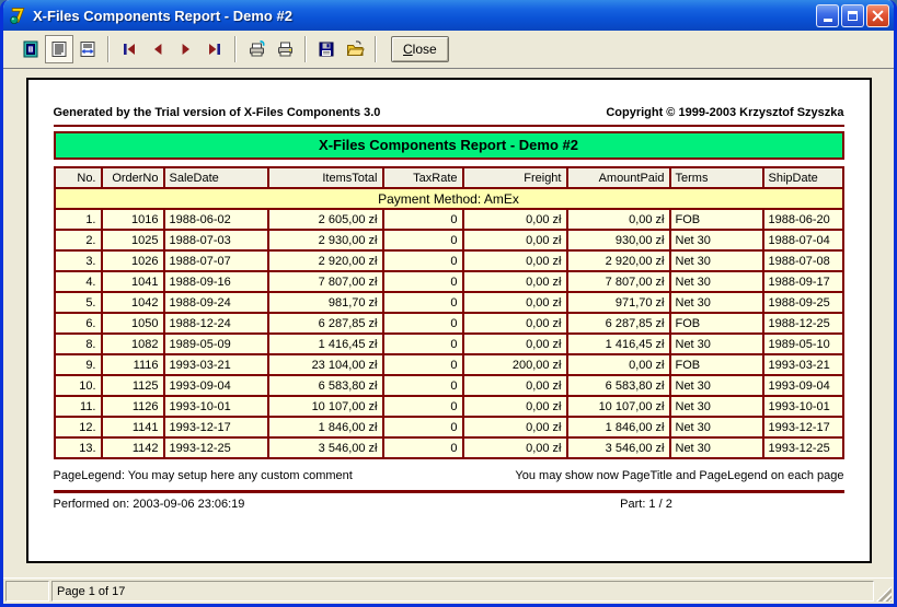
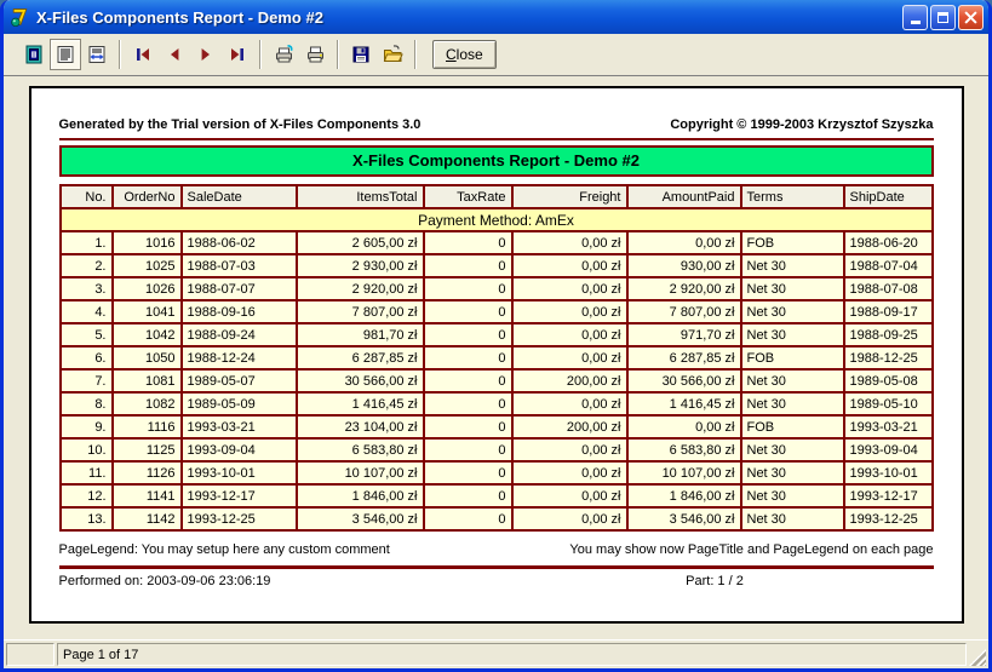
  X-Files Components Report - Demo #2
  Close
  Generated by the Trial version of X-Files Components 3.0
  Copyright © 1999-2003 Krzysztof Szyszka
  X-Files Components Report - Demo #2
  No.	OrderNo	SaleDate	ItemsTotal	TaxRate	Freight	AmountPaid	Terms	ShipDate
  Payment Method: AmEx
  1.	1016	1988-06-02	2 605,00 zł	0	0,00 zł	0,00 zł	FOB	1988-06-20
  2.	1025	1988-07-03	2 930,00 zł	0	0,00 zł	930,00 zł	Net 30	1988-07-04
  3.	1026	1988-07-07	2 920,00 zł	0	0,00 zł	2 920,00 zł	Net 30	1988-07-08
  4.	1041	1988-09-16	7 807,00 zł	0	0,00 zł	7 807,00 zł	Net 30	1988-09-17
  5.	1042	1988-09-24	981,70 zł	0	0,00 zł	971,70 zł	Net 30	1988-09-25
  6.	1050	1988-12-24	6 287,85 zł	0	0,00 zł	6 287,85 zł	FOB	1988-12-25
+ 7.	1081	1989-05-07	30 566,00 zł	0	200,00 zł	30 566,00 zł	Net 30	1989-05-08
  8.	1082	1989-05-09	1 416,45 zł	0	0,00 zł	1 416,45 zł	Net 30	1989-05-10
  9.	1116	1993-03-21	23 104,00 zł	0	200,00 zł	0,00 zł	FOB	1993-03-21
  10.	1125	1993-09-04	6 583,80 zł	0	0,00 zł	6 583,80 zł	Net 30	1993-09-04
  11.	1126	1993-10-01	10 107,00 zł	0	0,00 zł	10 107,00 zł	Net 30	1993-10-01
  12.	1141	1993-12-17	1 846,00 zł	0	0,00 zł	1 846,00 zł	Net 30	1993-12-17
  13.	1142	1993-12-25	3 546,00 zł	0	0,00 zł	3 546,00 zł	Net 30	1993-12-25
  PageLegend: You may setup here any custom comment
  You may show now PageTitle and PageLegend on each page
  Performed on: 2003-09-06 23:06:19
  Part: 1 / 2
  Page 1 of 17
